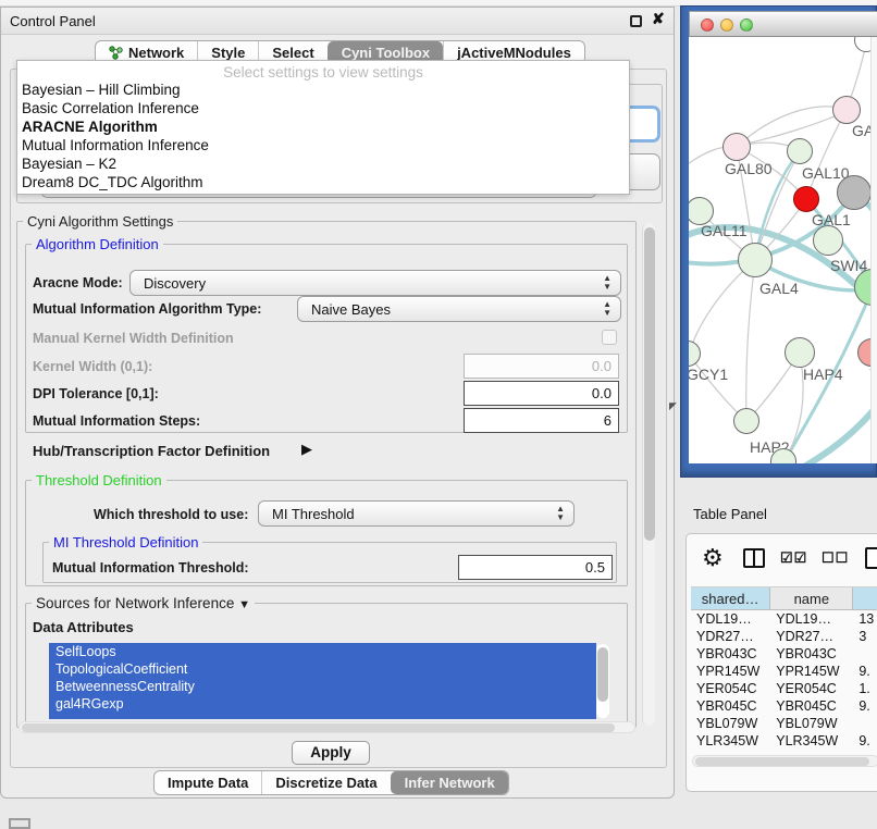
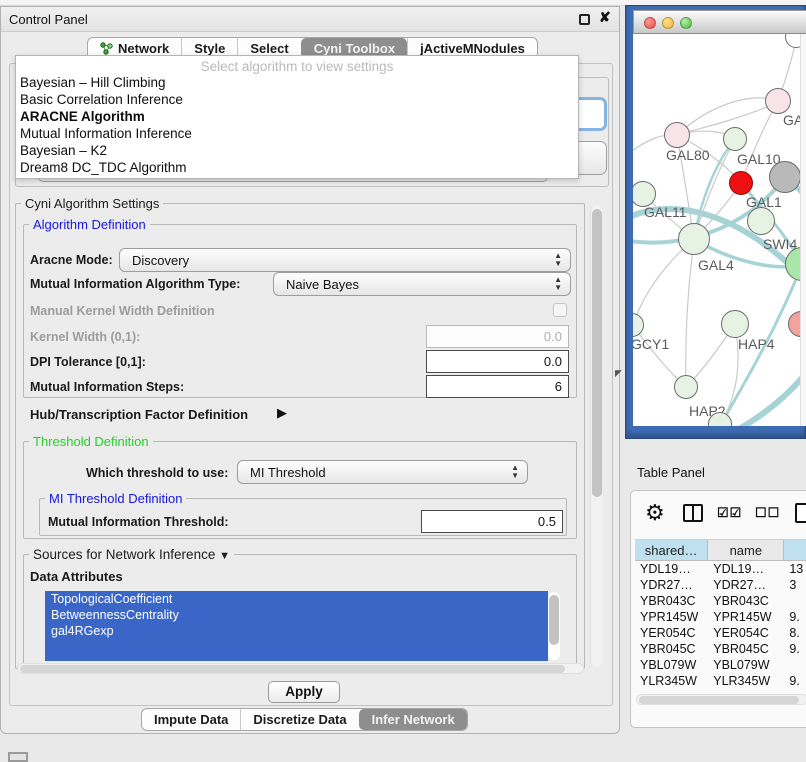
  Control Panel
  ✘
  Network
  Style
  Select
  Cyni Toolbox
  jActiveMNodules
- Select settings to view settings
+ Select algorithm to view settings
  Bayesian – Hill Climbing
  Basic Correlation Inference
  ARACNE Algorithm
  Mutual Information Inference
  Bayesian – K2
  Dream8 DC_TDC Algorithm
  Cyni Algorithm Settings
  Algorithm Definition
  Aracne Mode:
  Discovery
  ▲
  ▼
  Mutual Information Algorithm Type:
  Naive Bayes
  ▲
  ▼
  Manual Kernel Width Definition
  Kernel Width (0,1):
  0.0
  DPI Tolerance [0,1]:
  0.0
  Mutual Information Steps:
  6
  Hub/Transcription Factor Definition
  ▶
  Threshold Definition
  Which threshold to use:
  MI Threshold
  ▲
  ▼
  MI Threshold Definition
  Mutual Information Threshold:
  0.5
  Sources for Network Inference ▼
  Data Attributes
- SelfLoops
  TopologicalCoefficient
  BetweennessCentrality
  gal4RGexp
  Apply
  Impute Data
  Discretize Data
  Infer Network
  ◤
  GAL80
  GAL10
  GAL1
  GAL11
  SWI4
  GAL4
  GCY1
  HAP4
  HAP2
  Table Panel
  ⚙
  ☑☑
  ☐☐
  shared…
  name
  YDL19…
  YDL19…
  13
  YDR27…
  YDR27…
  3
  YBR043C
  YBR043C
  YPR145W
  YPR145W
  9.
  YER054C
  YER054C
- 1.
+ 8.
  YBR045C
  YBR045C
  9.
  YBL079W
  YBL079W
  YLR345W
  YLR345W
  9.
